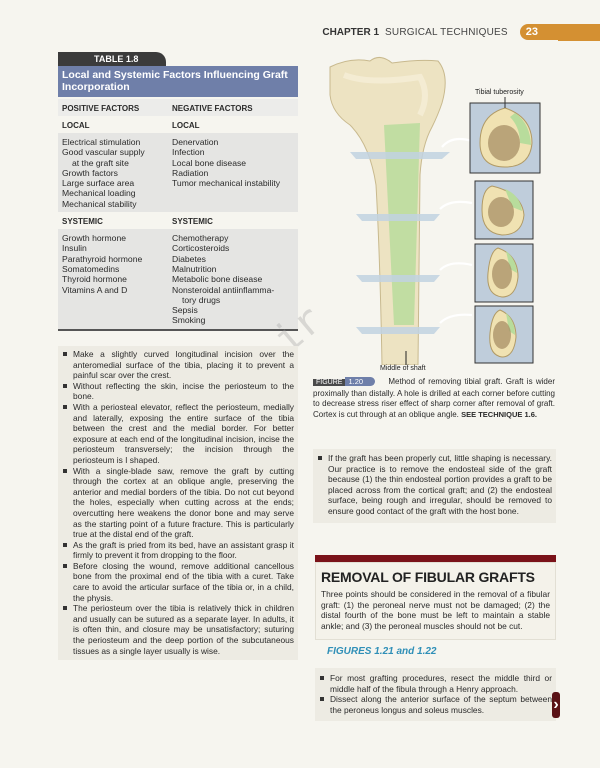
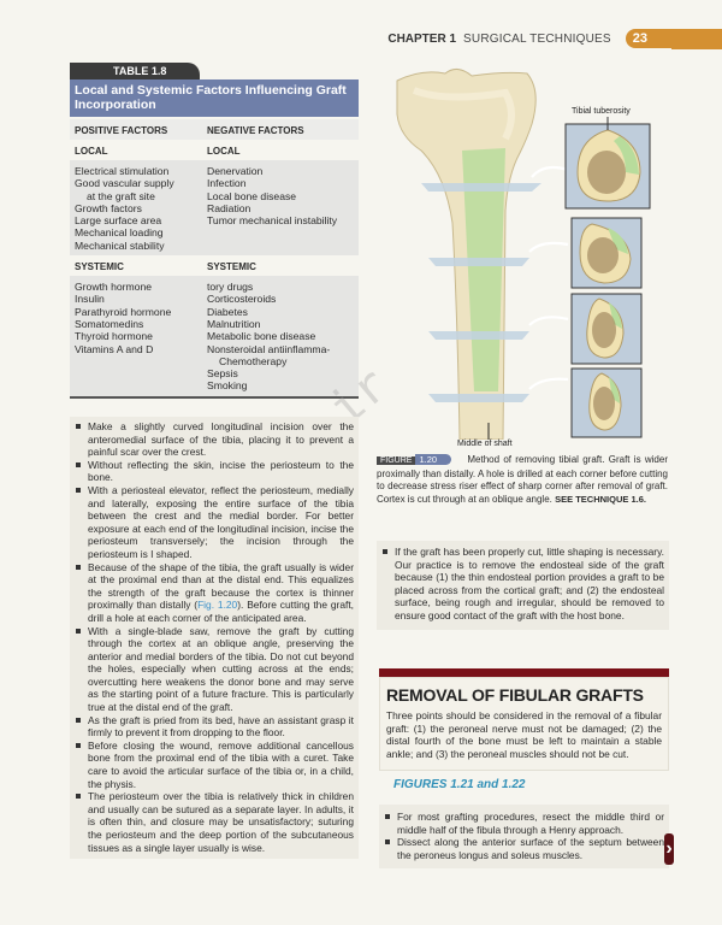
  CHAPTER 1
  SURGICAL TECHNIQUES
  23
  TABLE 1.8
  Local and Systemic Factors Influencing Graft
  Incorporation
  POSITIVE FACTORS
  NEGATIVE FACTORS
  LOCAL
  LOCAL
  Electrical stimulation
  Good vascular supply
  at the graft site
  Growth factors
  Large surface area
  Mechanical loading
  Mechanical stability
  Denervation
  Infection
  Local bone disease
  Radiation
  Tumor mechanical instability
  SYSTEMIC
  SYSTEMIC
  Growth hormone
  Insulin
  Parathyroid hormone
  Somatomedins
  Thyroid hormone
  Vitamins A and D
- Chemotherapy
+ tory drugs
  Corticosteroids
  Diabetes
  Malnutrition
  Metabolic bone disease
  Nonsteroidal antiinflamma-
- tory drugs
+ Chemotherapy
  Sepsis
  Smoking
  Make a slightly curved longitudinal incision over the anteromedial surface of the tibia, placing it to prevent a painful scar over the crest.
  Without reflecting the skin, incise the periosteum to the bone.
  With a periosteal elevator, reflect the periosteum, medially and laterally, exposing the entire surface of the tibia between the crest and the medial border. For better exposure at each end of the longitudinal incision, incise the periosteum transversely; the incision through the periosteum is I shaped.
+ Because of the shape of the tibia, the graft usually is wider at the proximal end than at the distal end. This equalizes the strength of the graft because the cortex is thinner proximally than distally (Fig. 1.20). Before cutting the graft, drill a hole at each corner of the anticipated area.
  With a single-blade saw, remove the graft by cutting through the cortex at an oblique angle, preserving the anterior and medial borders of the tibia. Do not cut beyond the holes, especially when cutting across at the ends; overcutting here weakens the donor bone and may serve as the starting point of a future fracture. This is particularly true at the distal end of the graft.
  As the graft is pried from its bed, have an assistant grasp it firmly to prevent it from dropping to the floor.
  Before closing the wound, remove additional cancellous bone from the proximal end of the tibia with a curet. Take care to avoid the articular surface of the tibia or, in a child, the physis.
  The periosteum over the tibia is relatively thick in children and usually can be sutured as a separate layer. In adults, it is often thin, and closure may be unsatisfactory; suturing the periosteum and the deep portion of the subcutaneous tissues as a single layer usually is wise.
  1.20 Method of removing tibial graft. Graft is wider proximally than distally. A hole is drilled at each corner before cutting to decrease stress riser effect of sharp corner after removal of graft. Cortex is cut through at an oblique angle. SEE TECHNIQUE 1.6.
  If the graft has been properly cut, little shaping is necessary. Our practice is to remove the endosteal side of the graft because (1) the thin endosteal portion provides a graft to be placed across from the cortical graft; and (2) the endosteal surface, being rough and irregular, should be removed to ensure good contact of the graft with the host bone.
  REMOVAL OF FIBULAR GRAFTS
  Three points should be considered in the removal of a fibular graft: (1) the peroneal nerve must not be damaged; (2) the distal fourth of the bone must be left to maintain a stable ankle; and (3) the peroneal muscles should not be cut.
  FIGURES 1.21 and 1.22
  For most grafting procedures, resect the middle third or middle half of the fibula through a Henry approach.
  Dissect along the anterior surface of the septum between the peroneus longus and soleus muscles.
  ›
